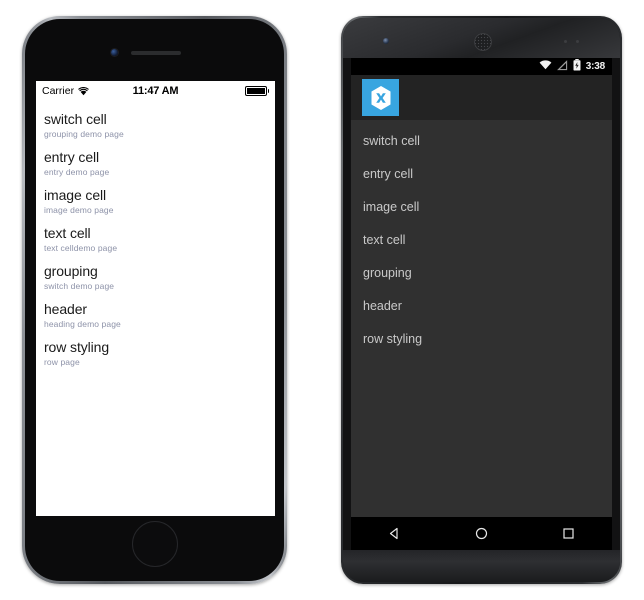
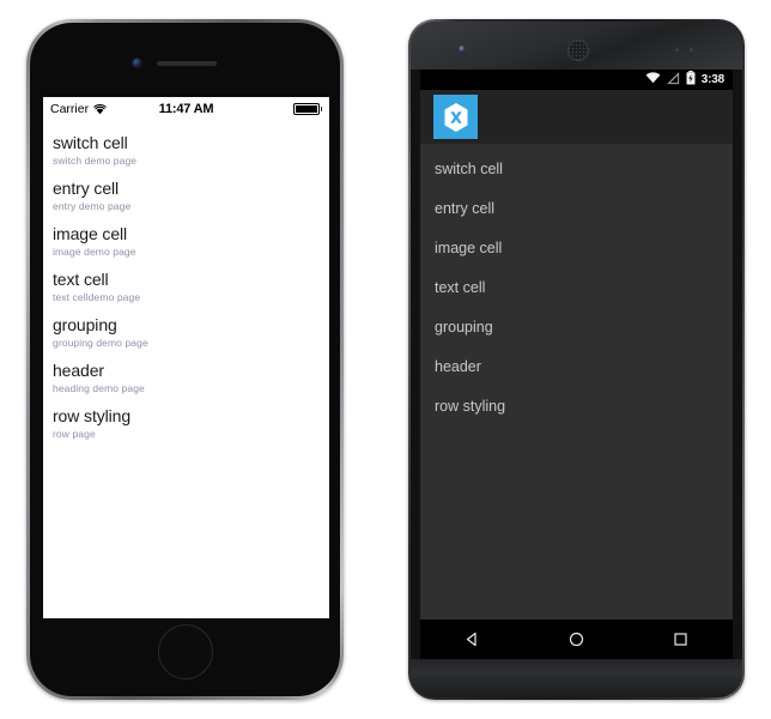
  Carrier
  11:47 AM
  switch cell
- grouping demo page
+ switch demo page
  entry cell
  entry demo page
  image cell
  image demo page
  text cell
  text celldemo page
  grouping
- switch demo page
+ grouping demo page
  header
  heading demo page
  row styling
  row page
  3:38
  switch cell
  entry cell
  image cell
  text cell
  grouping
  header
  row styling
